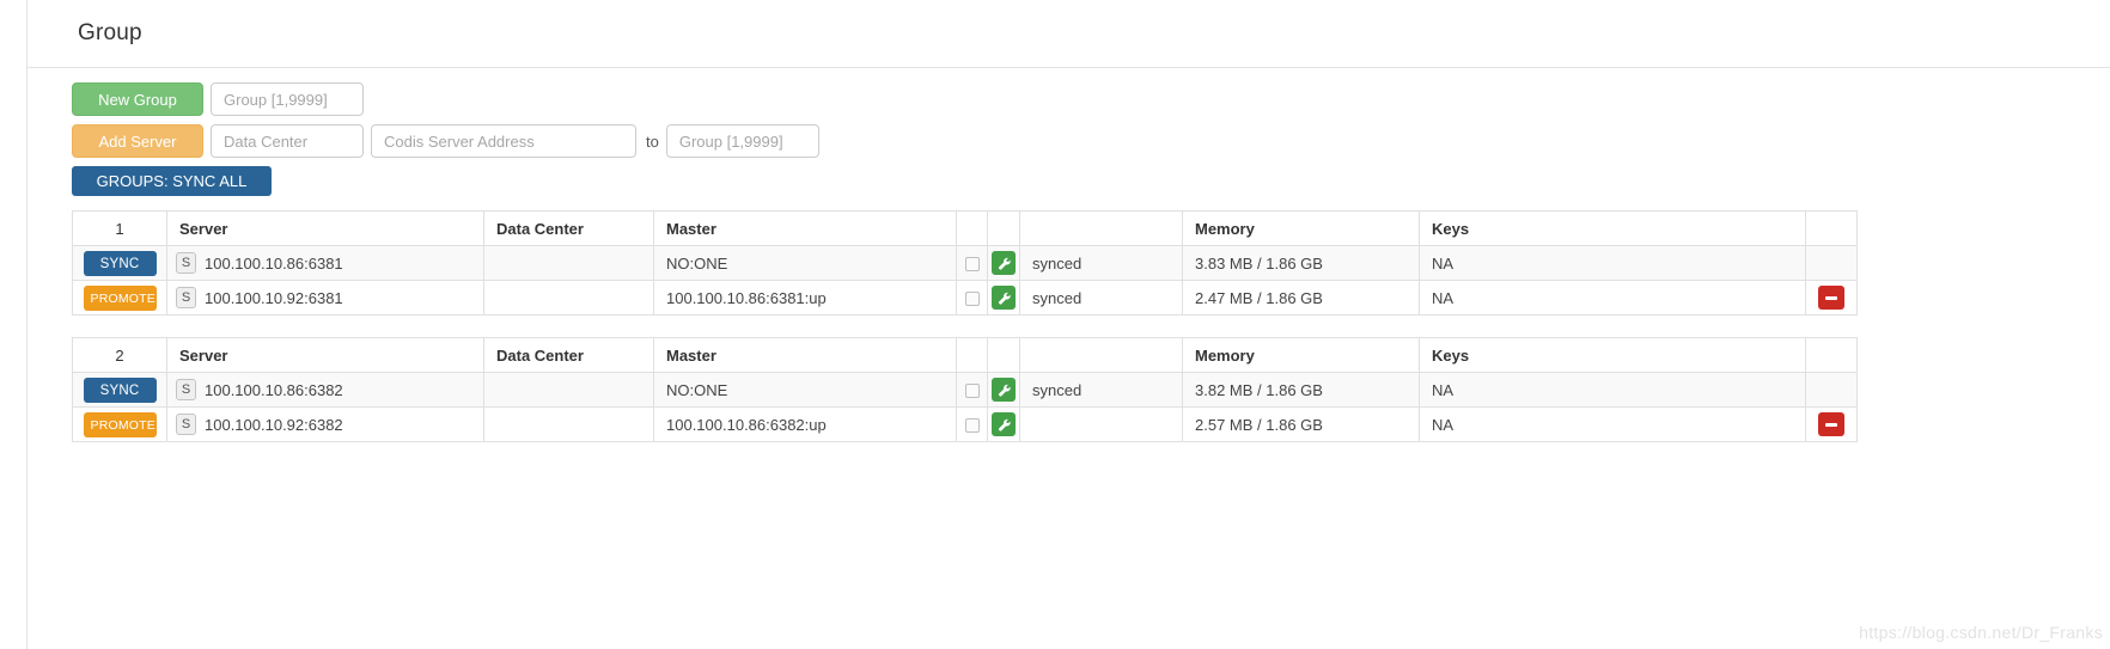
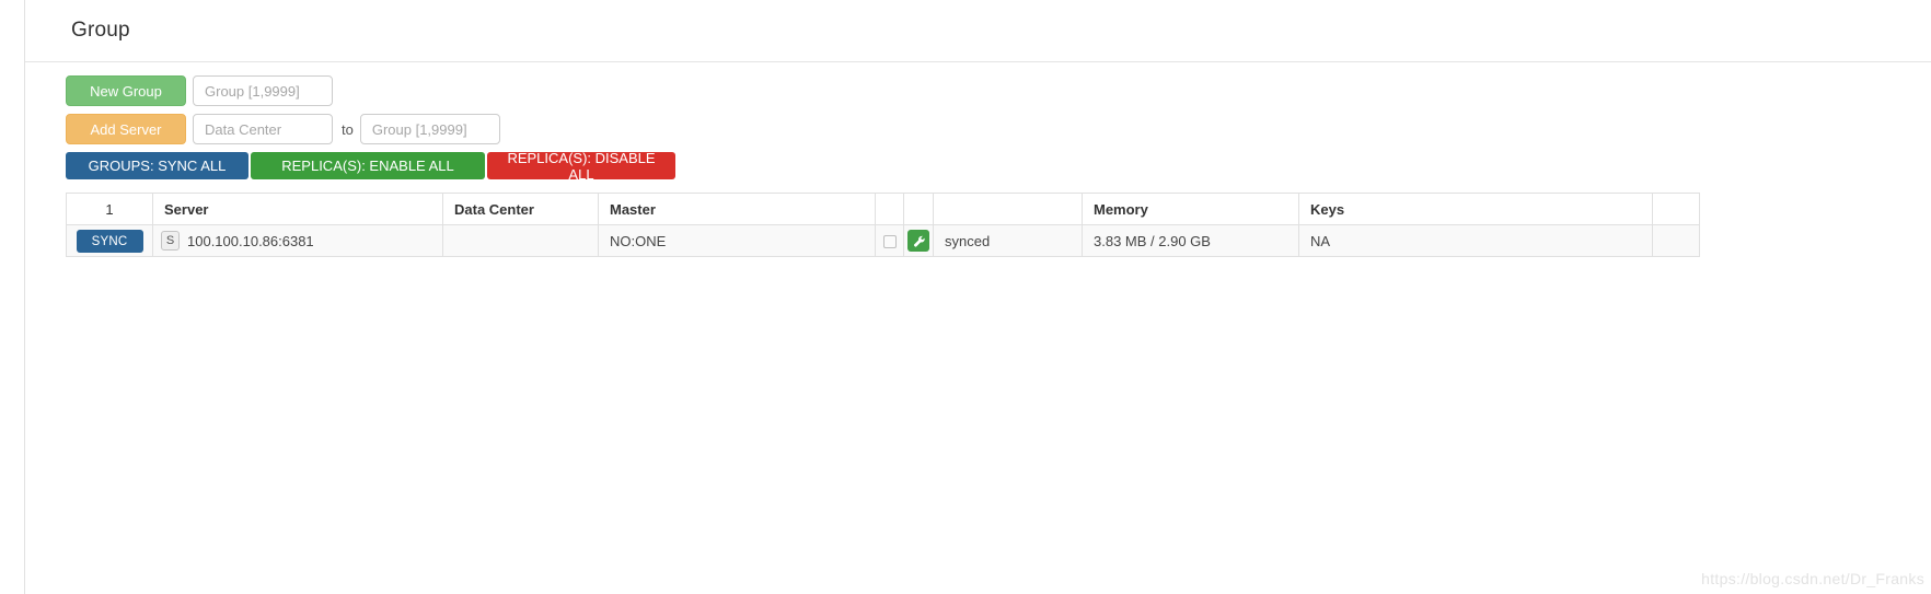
  Group
  New Group
  Group [1,9999]
  Add Server
  Data Center
- Codis Server Address
  to
  Group [1,9999]
  GROUPS: SYNC ALL
+ REPLICA(S): ENABLE ALL
+ REPLICA(S): DISABLE ALL
  1	Server	Data Center	Master				Memory	Keys
- SYNC	S 100.100.10.86:6381		NO:ONE			synced	3.83 MB / 1.86 GB	NA
+ SYNC	S 100.100.10.86:6381		NO:ONE			synced	3.83 MB / 2.90 GB	NA
- PROMOTE	S 100.100.10.92:6381		100.100.10.86:6381:up			synced	2.47 MB / 1.86 GB	NA
- 2	Server	Data Center	Master				Memory	Keys
- SYNC	S 100.100.10.86:6382		NO:ONE			synced	3.82 MB / 1.86 GB	NA
- PROMOTE	S 100.100.10.92:6382		100.100.10.86:6382:up				2.57 MB / 1.86 GB	NA
  https://blog.csdn.net/Dr_Franks
